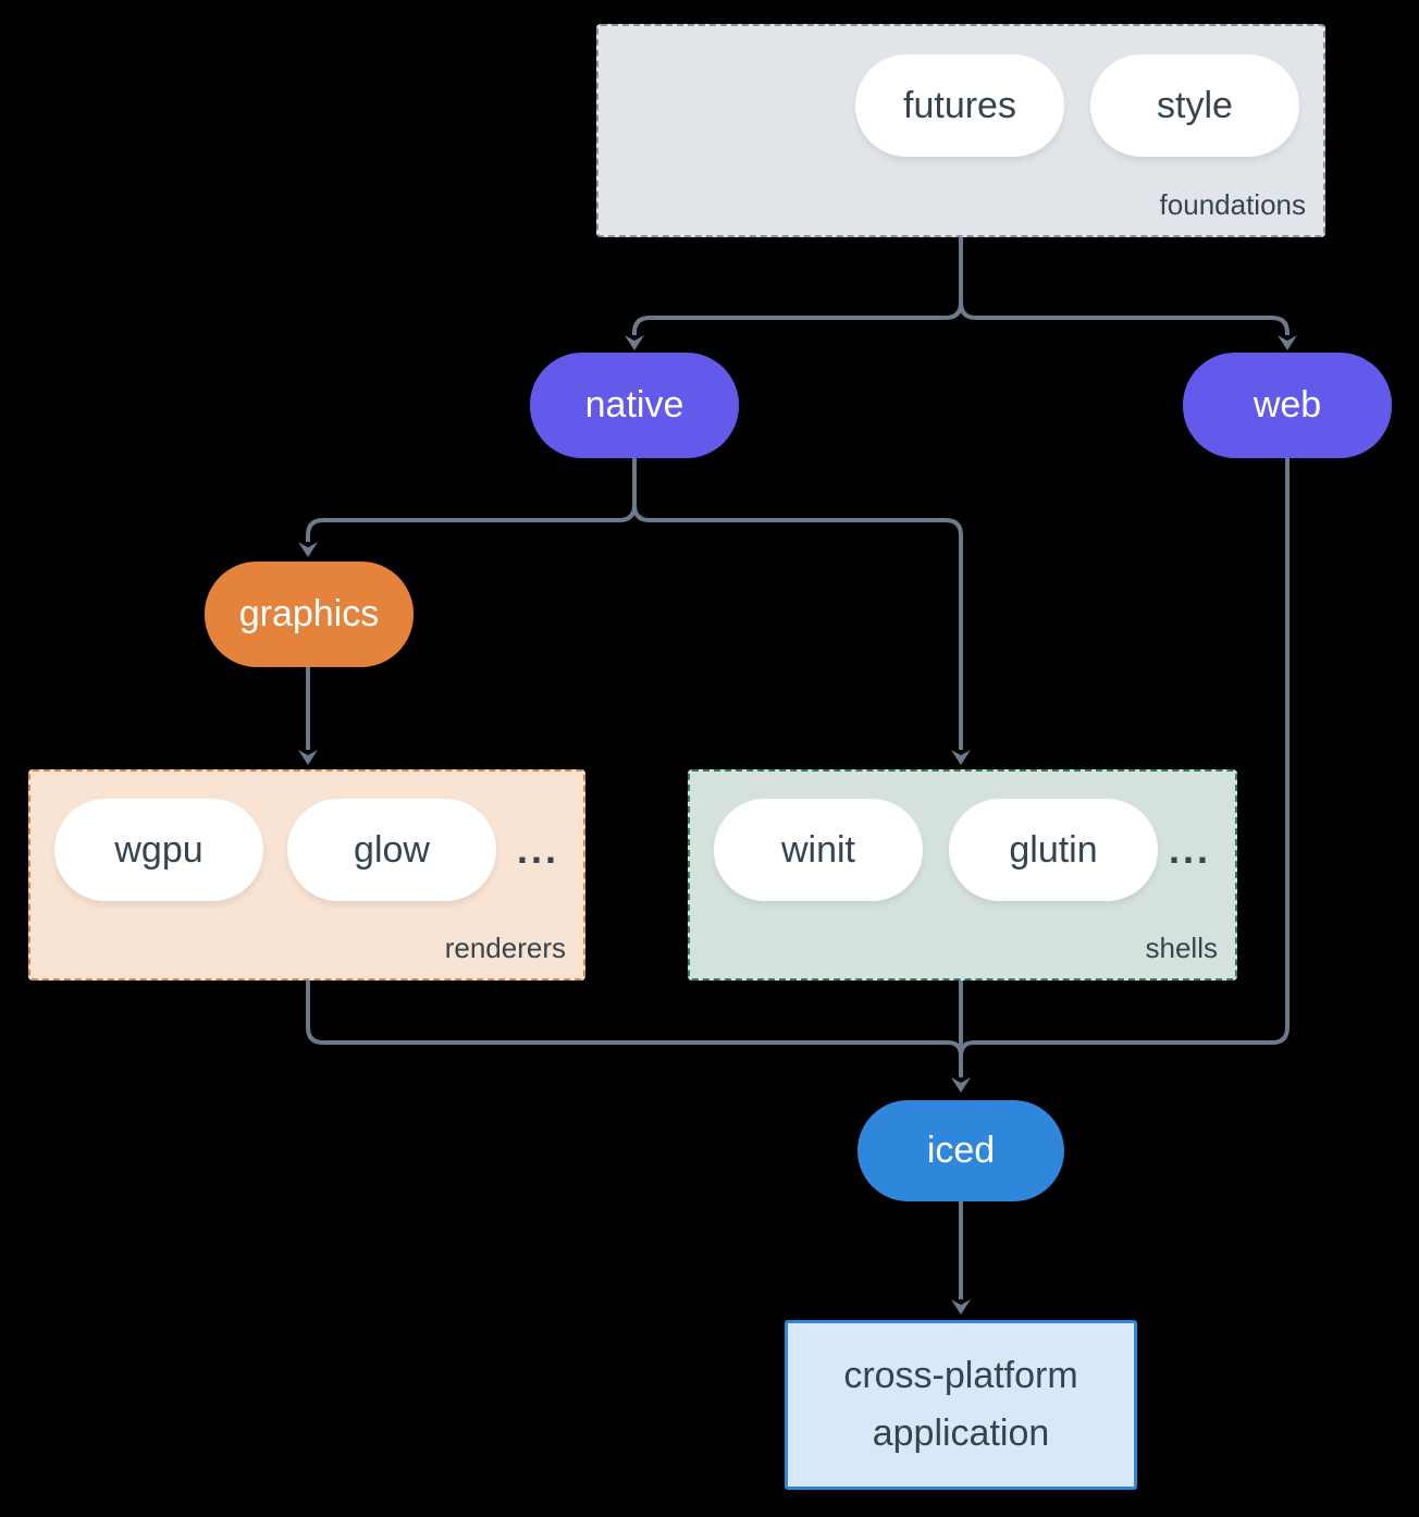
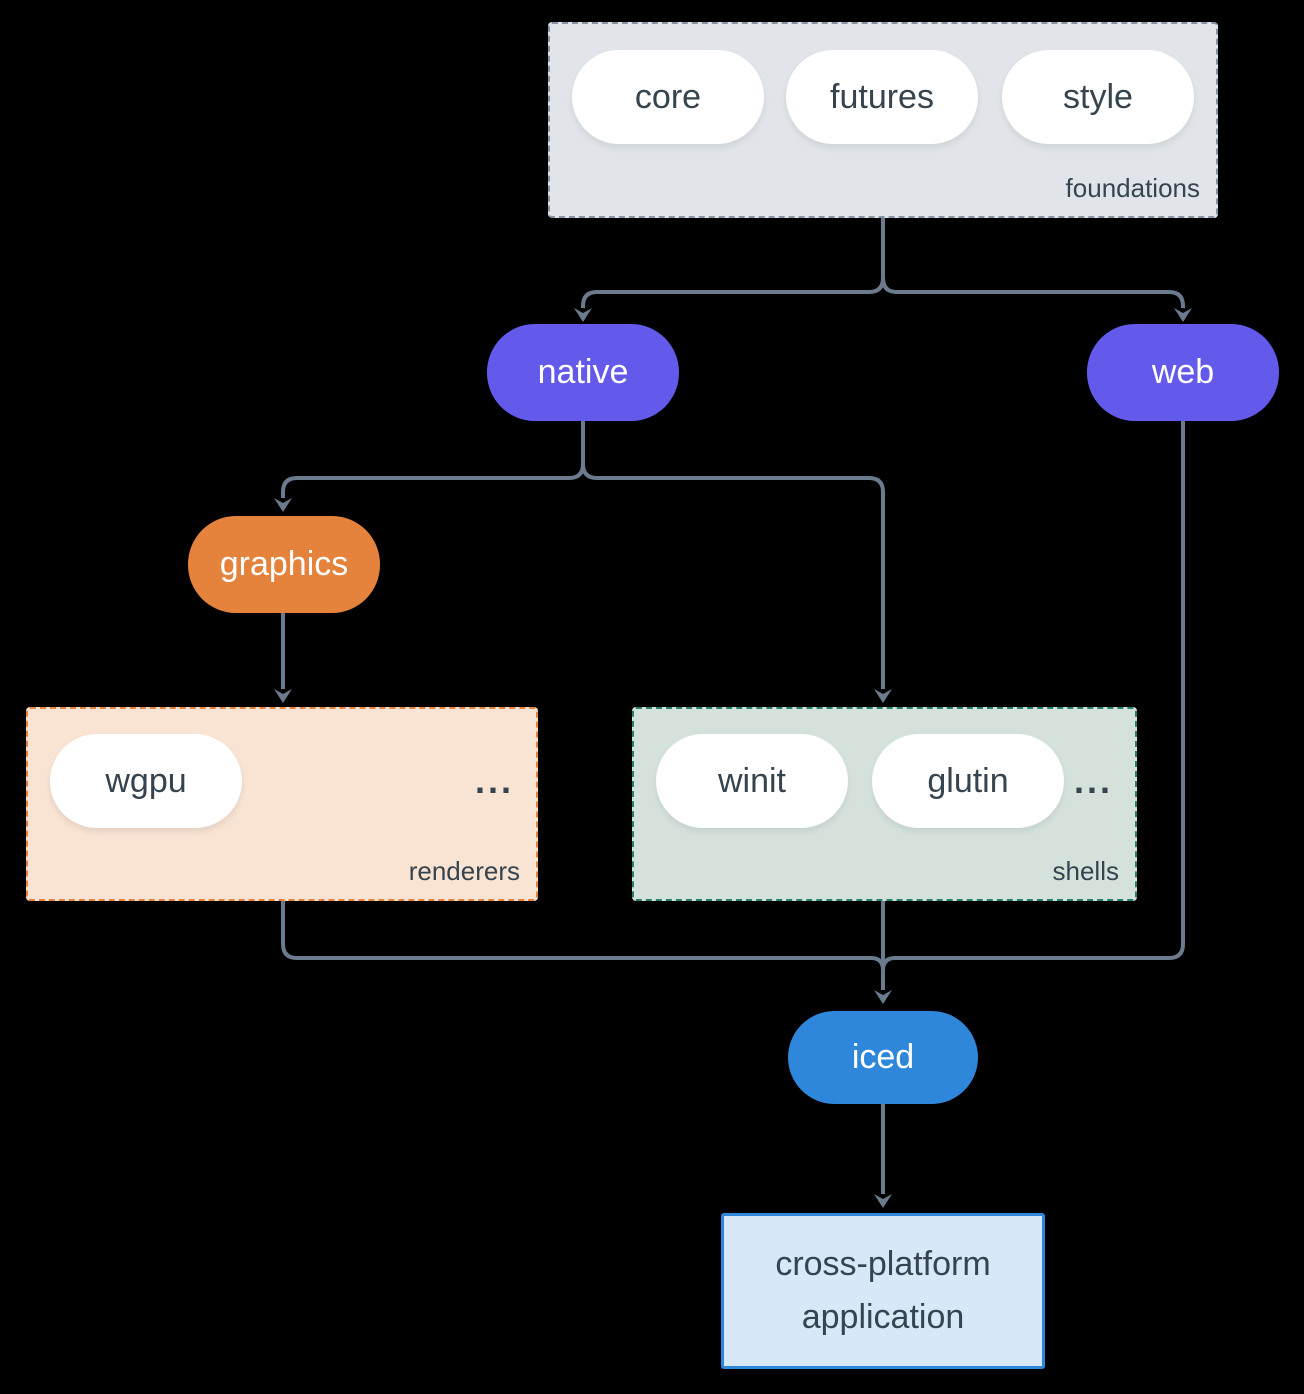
+ core
  futures
  style
  foundations
  native
  web
  graphics
  wgpu
- glow
  ...
  renderers
  winit
  glutin
  ...
  shells
  iced
  cross-platform
  application
